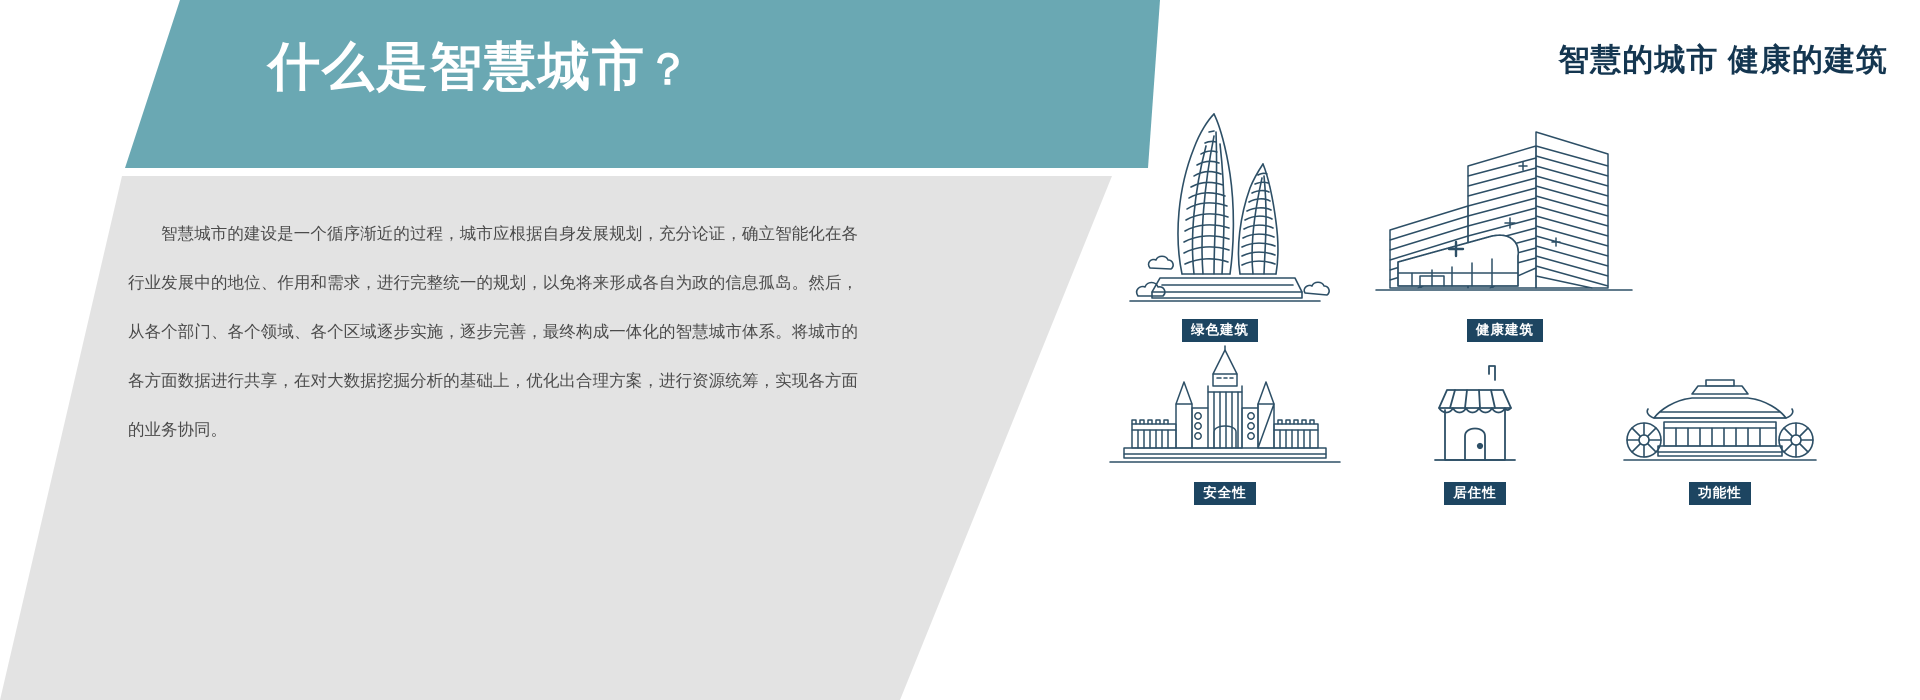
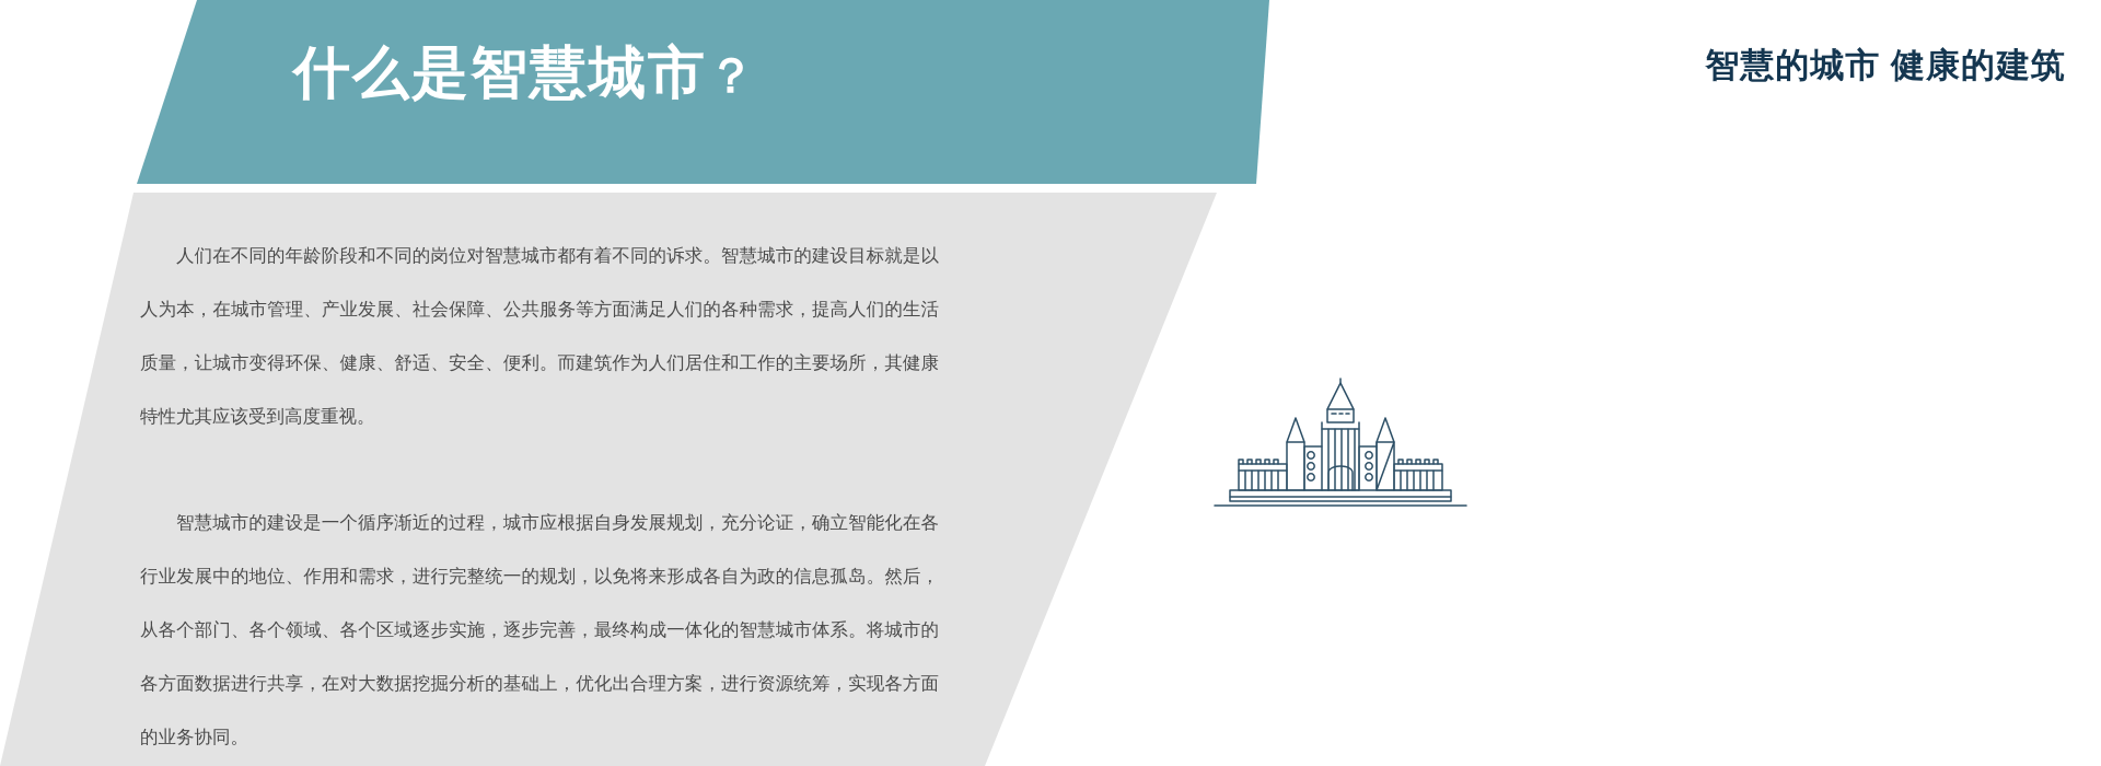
  什么是智慧城市？
  智慧的城市 健康的建筑
+ 人们在不同的年龄阶段和不同的岗位对智慧城市都有着不同的诉求。智慧城市的建设目标就是以人为本，在城市管理、产业发展、社会保障、公共服务等方面满足人们的各种需求，提高人们的生活质量，让城市变得环保、健康、舒适、安全、便利。而建筑作为人们居住和工作的主要场所，其健康特性尤其应该受到高度重视。
  智慧城市的建设是一个循序渐近的过程，城市应根据自身发展规划，充分论证，确立智能化在各行业发展中的地位、作用和需求，进行完整统一的规划，以免将来形成各自为政的信息孤岛。然后，从各个部门、各个领域、各个区域逐步实施，逐步完善，最终构成一体化的智慧城市体系。将城市的各方面数据进行共享，在对大数据挖掘分析的基础上，优化出合理方案，进行资源统筹，实现各方面的业务协同。
- 绿色建筑
- 健康建筑
- 安全性
- 居住性
- 功能性
